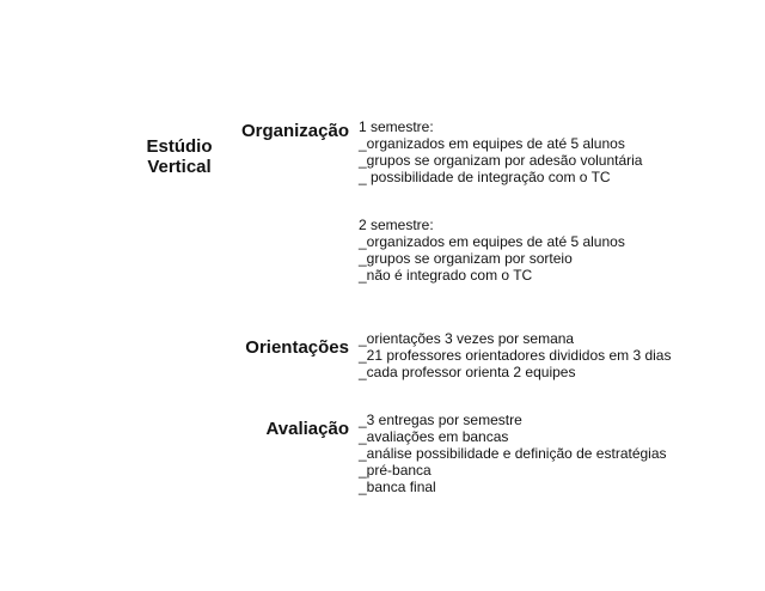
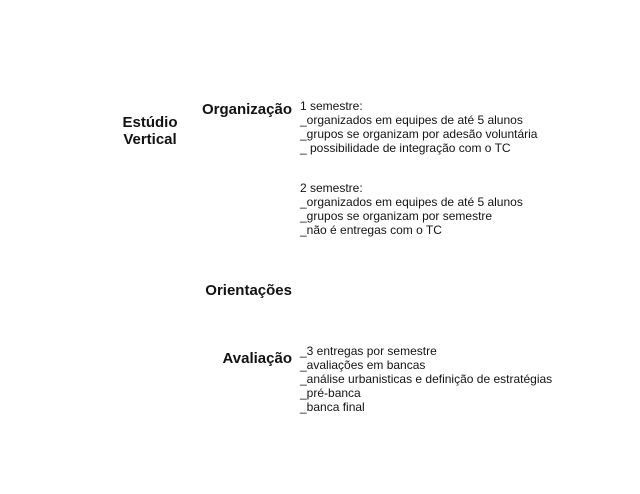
  Estúdio
  Vertical
  Organização
  1 semestre:
  _organizados em equipes de até 5 alunos
  _grupos se organizam por adesão voluntária
  _ possibilidade de integração com o TC
  2 semestre:
  _organizados em equipes de até 5 alunos
- _grupos se organizam por sorteio
+ _grupos se organizam por semestre
- _não é integrado com o TC
+ _não é entregas com o TC
  Orientações
- _orientações 3 vezes por semana
- _21 professores orientadores divididos em 3 dias
- _cada professor orienta 2 equipes
  Avaliação
  _3 entregas por semestre
  _avaliações em bancas
- _análise possibilidade e definição de estratégias
+ _análise urbanisticas e definição de estratégias
  _pré-banca
  _banca final
